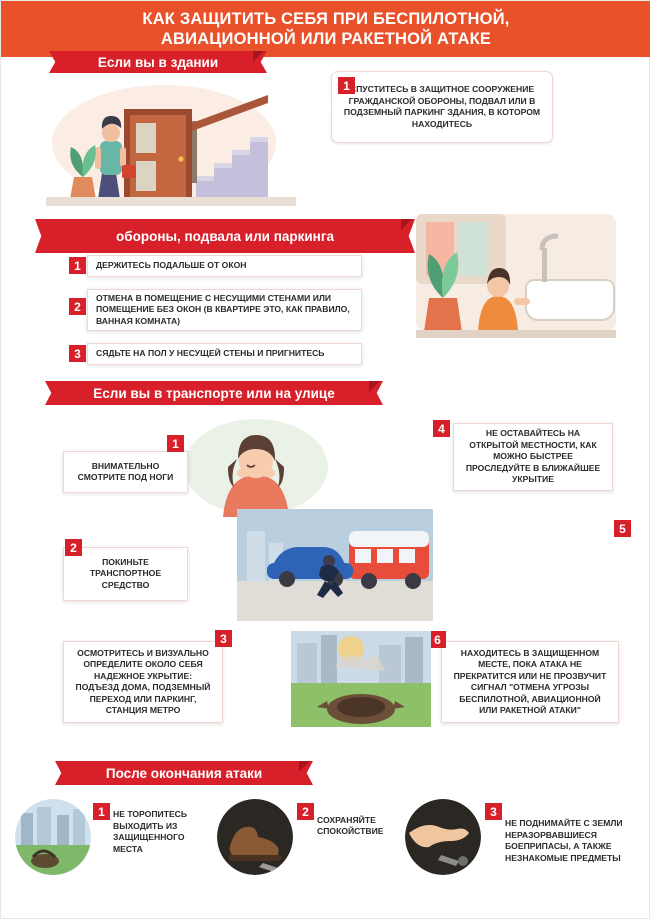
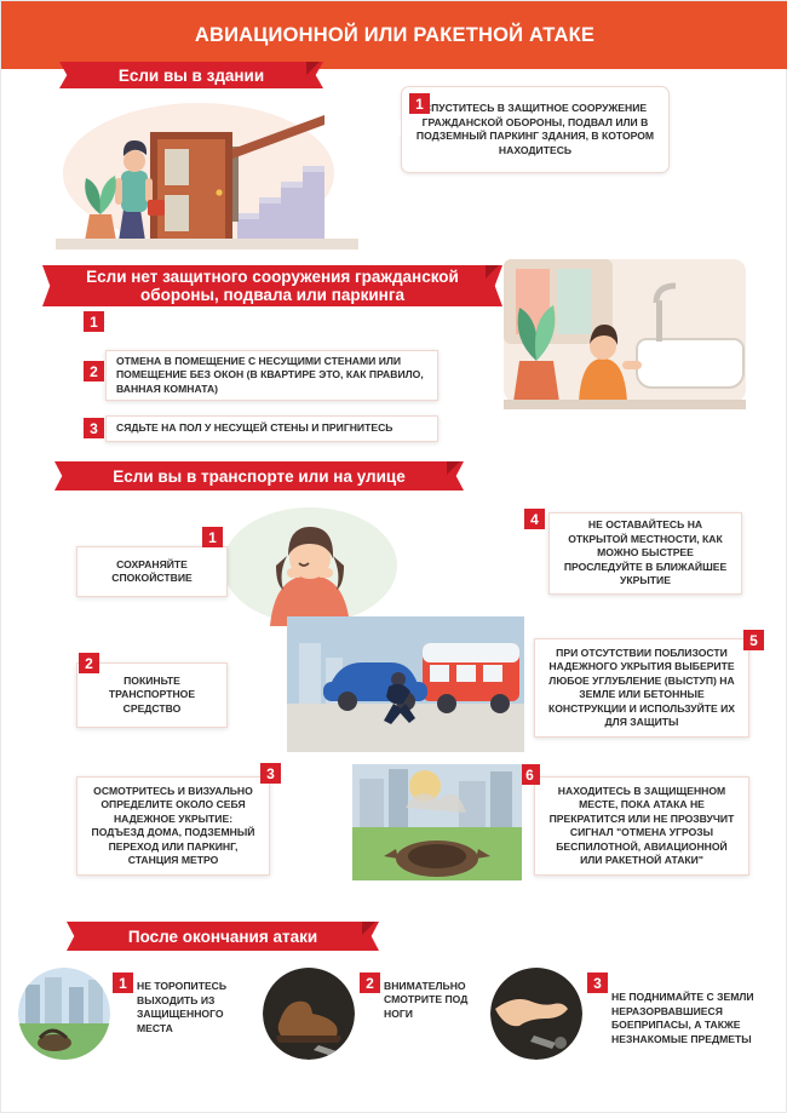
- КАК ЗАЩИТИТЬ СЕБЯ ПРИ БЕСПИЛОТНОЙ,
  АВИАЦИОННОЙ ИЛИ РАКЕТНОЙ АТАКЕ
  Если вы в здании
  ПУСТИТЕСЬ В ЗАЩИТНОЕ СООРУЖЕНИЕ ГРАЖДАНСКОЙ ОБОРОНЫ, ПОДВАЛ ИЛИ В ПОДЗЕМНЫЙ ПАРКИНГ ЗДАНИЯ, В КОТОРОМ НАХОДИТЕСЬ
  1
+ Если нет защитного сооружения гражданской
  обороны, подвала или паркинга
- ДЕРЖИТЕСЬ ПОДАЛЬШЕ ОТ ОКОН
  1
  ОТМЕНА В ПОМЕЩЕНИЕ С НЕСУЩИМИ СТЕНАМИ ИЛИ ПОМЕЩЕНИЕ БЕЗ ОКОН (В КВАРТИРЕ ЭТО, КАК ПРАВИЛО, ВАННАЯ КОМНАТА)
  2
  СЯДЬТЕ НА ПОЛ У НЕСУЩЕЙ СТЕНЫ И ПРИГНИТЕСЬ
  3
  Если вы в транспорте или на улице
- ВНИМАТЕЛЬНО СМОТРИТЕ ПОД НОГИ
+ СОХРАНЯЙТЕ СПОКОЙСТВИЕ
  1
  ПОКИНЬТЕ ТРАНСПОРТНОЕ СРЕДСТВО
  2
  ОСМОТРИТЕСЬ И ВИЗУАЛЬНО ОПРЕДЕЛИТЕ ОКОЛО СЕБЯ НАДЕЖНОЕ УКРЫТИЕ: ПОДЪЕЗД ДОМА, ПОДЗЕМНЫЙ ПЕРЕХОД ИЛИ ПАРКИНГ, СТАНЦИЯ МЕТРО
  3
  НЕ ОСТАВАЙТЕСЬ НА ОТКРЫТОЙ МЕСТНОСТИ, КАК МОЖНО БЫСТРЕЕ ПРОСЛЕДУЙТЕ В БЛИЖАЙШЕЕ УКРЫТИЕ
  4
+ ПРИ ОТСУТСТВИИ ПОБЛИЗОСТИ НАДЕЖНОГО УКРЫТИЯ ВЫБЕРИТЕ ЛЮБОЕ УГЛУБЛЕНИЕ (ВЫСТУП) НА ЗЕМЛЕ ИЛИ БЕТОННЫЕ КОНСТРУКЦИИ И ИСПОЛЬЗУЙТЕ ИХ ДЛЯ ЗАЩИТЫ
  5
  НАХОДИТЕСЬ В ЗАЩИЩЕННОМ МЕСТЕ, ПОКА АТАКА НЕ ПРЕКРАТИТСЯ ИЛИ НЕ ПРОЗВУЧИТ СИГНАЛ "ОТМЕНА УГРОЗЫ БЕСПИЛОТНОЙ, АВИАЦИОННОЙ ИЛИ РАКЕТНОЙ АТАКИ"
  6
  После окончания атаки
  1
  НЕ ТОРОПИТЕСЬ ВЫХОДИТЬ ИЗ ЗАЩИЩЕННОГО МЕСТА
  2
- СОХРАНЯЙТЕ СПОКОЙСТВИЕ
+ ВНИМАТЕЛЬНО СМОТРИТЕ ПОД НОГИ
  3
  НЕ ПОДНИМАЙТЕ С ЗЕМЛИ НЕРАЗОРВАВШИЕСЯ БОЕПРИПАСЫ, А ТАКЖЕ НЕЗНАКОМЫЕ ПРЕДМЕТЫ
